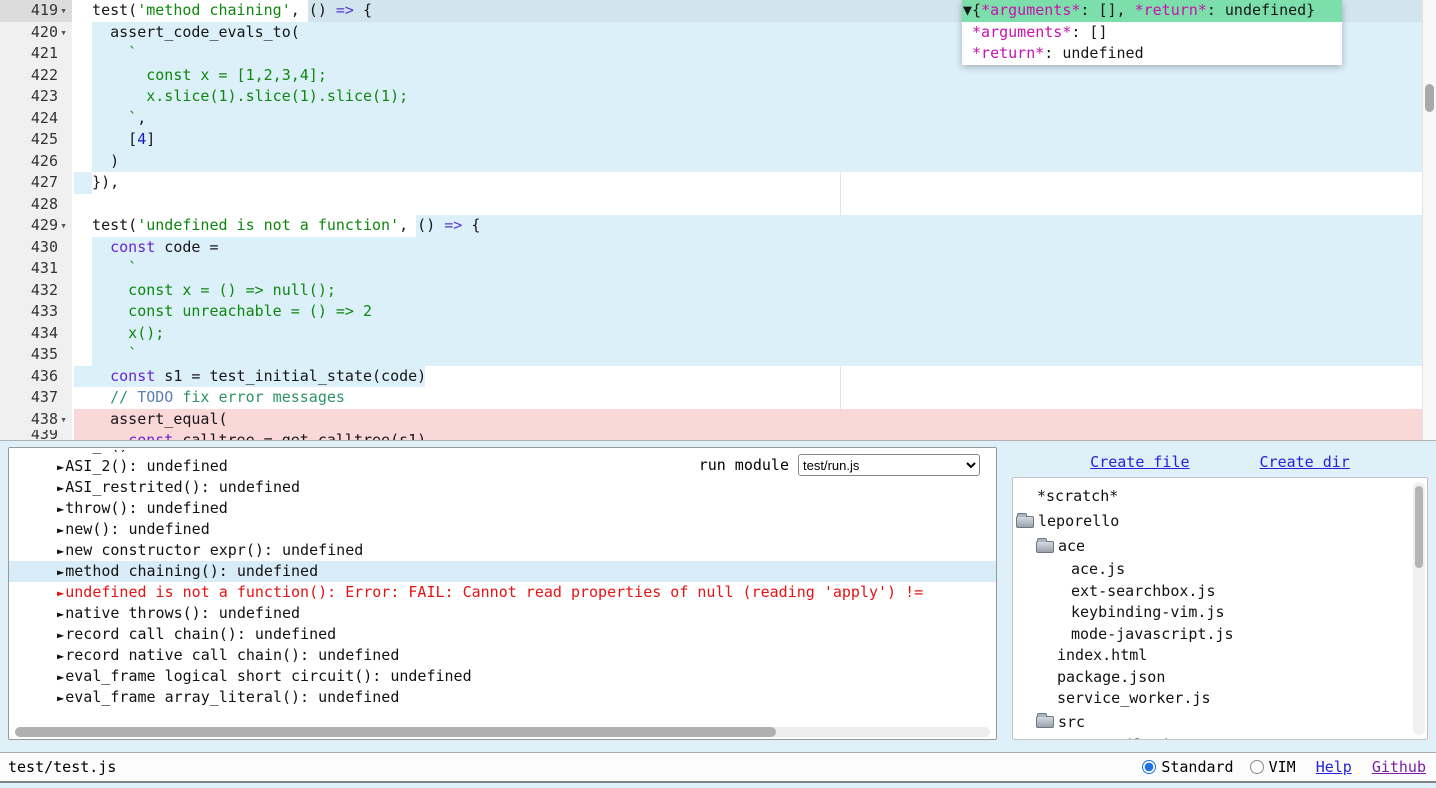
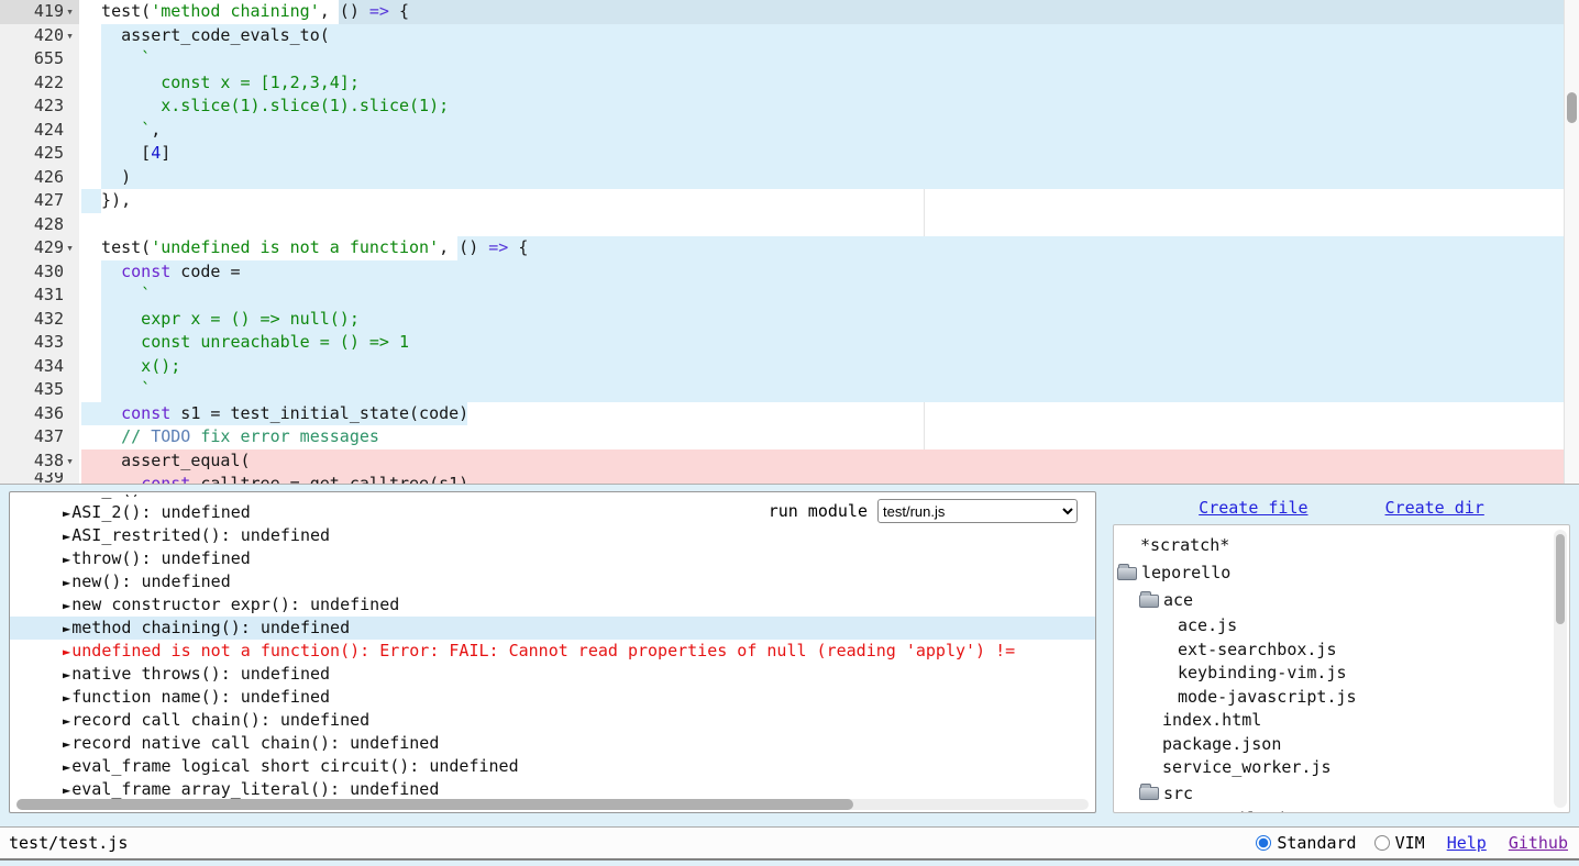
  419
  ▾
  test('method chaining', () => {
  420
  ▾
  assert_code_evals_to(
- 421
+ 655
  `
  422
  const x = [1,2,3,4];
  423
  x.slice(1).slice(1).slice(1);
  424
  `,
  425
  [4]
  426
  )
  427
  }),
  428
  429
  ▾
  test('undefined is not a function', () => {
  430
  const code =
  431
  `
  432
- const x = () => null();
+ expr x = () => null();
  433
- const unreachable = () => 2
+ const unreachable = () => 1
  434
  x();
  435
  `
  436
  const s1 = test_initial_state(code)
  437
  // TODO fix error messages
  438
  ▾
  assert_equal(
  439
- ▼{*arguments*: [], *return*: undefined}
- *arguments*: []
- *return*: undefined
  ►ASI_2(): undefined
  ►ASI_restrited(): undefined
  ►throw(): undefined
  ►new(): undefined
  ►new constructor expr(): undefined
  ►method chaining(): undefined
  ►undefined is not a function(): Error: FAIL: Cannot read properties of null (reading 'apply') !=
  ►native throws(): undefined
+ ►function name(): undefined
  ►record call chain(): undefined
  ►record native call chain(): undefined
  ►eval_frame logical short circuit(): undefined
  ►eval_frame array_literal(): undefined
  run module
  test/run.js
  Create file
  Create dir
  *scratch*
  leporello
  ace
  ace.js
  ext-searchbox.js
  keybinding-vim.js
  mode-javascript.js
  index.html
  package.json
  service_worker.js
  src
  test/test.js
  Standard
  VIM
  Help
  Github
